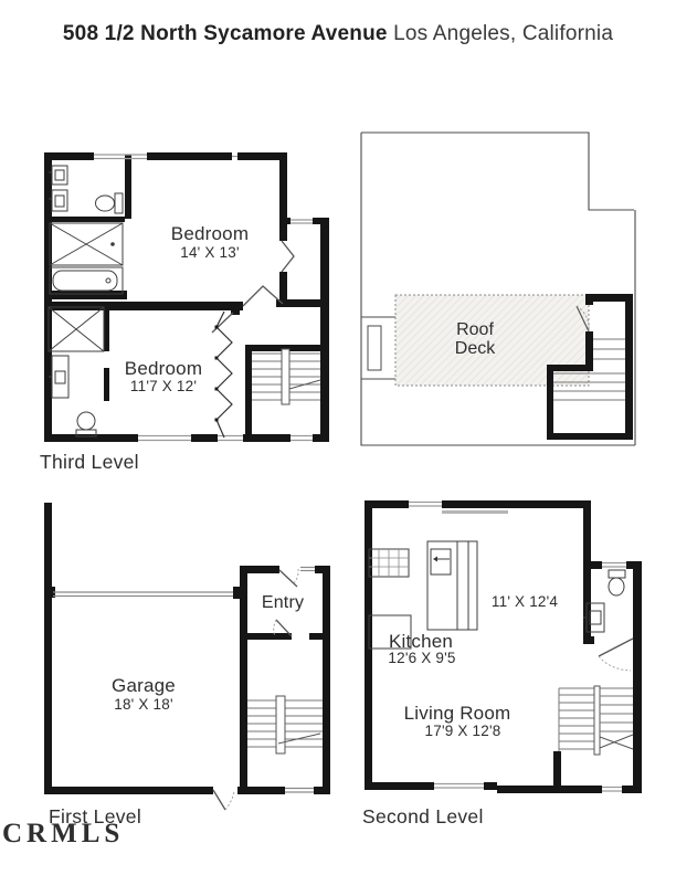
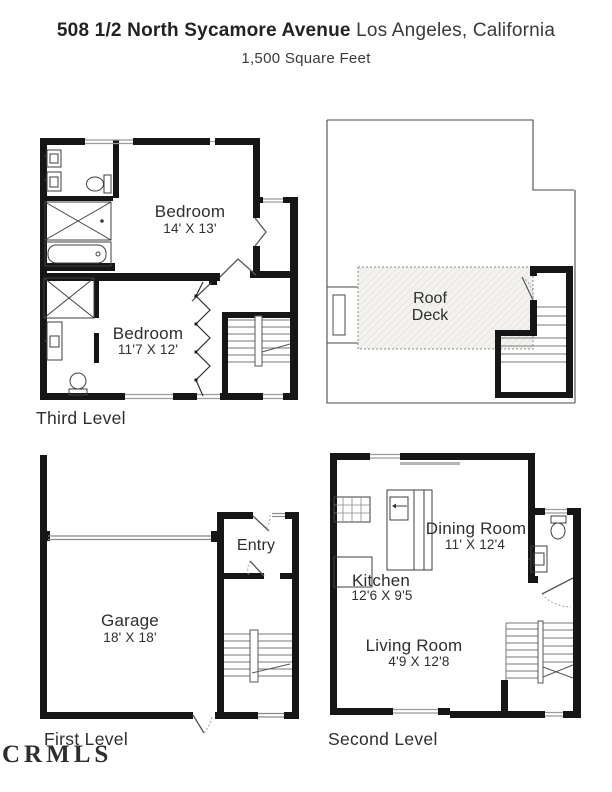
  508 1/2 North Sycamore Avenue Los Angeles, California
+ 1,500 Square Feet
  Bedroom
  14' X 13'
  Bedroom
  11'7 X 12'
  Roof
  Deck
  Entry
  Garage
  18' X 18'
+ Dining Room
  11' X 12'4
  Kitchen
  12'6 X 9'5
  Living Room
- 17'9 X 12'8
+ 4'9 X 12'8
  Third Level
  First Level
  Second Level
  CRMLS
